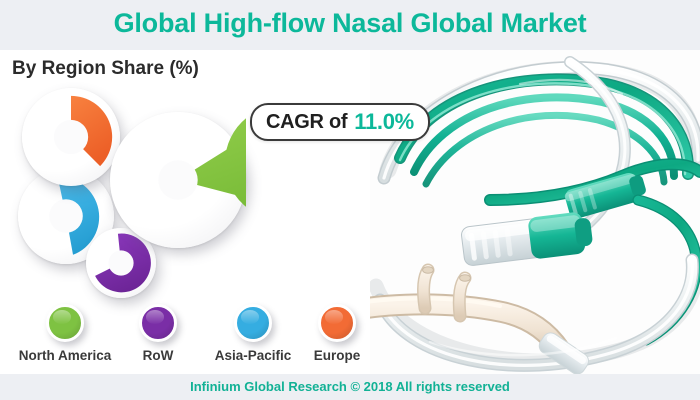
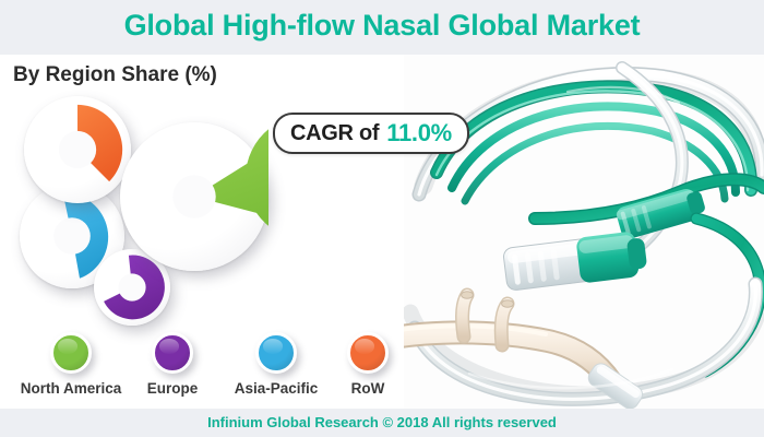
  By Region Share (%)
  CAGR of
  11.0%
  North America
- RoW
+ Europe
  Asia-Pacific
- Europe
+ RoW
  Global High-flow Nasal Global Market
  Infinium Global Research © 2018 All rights reserved
